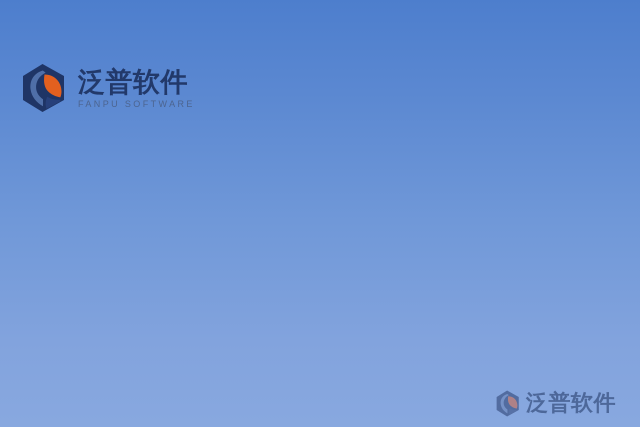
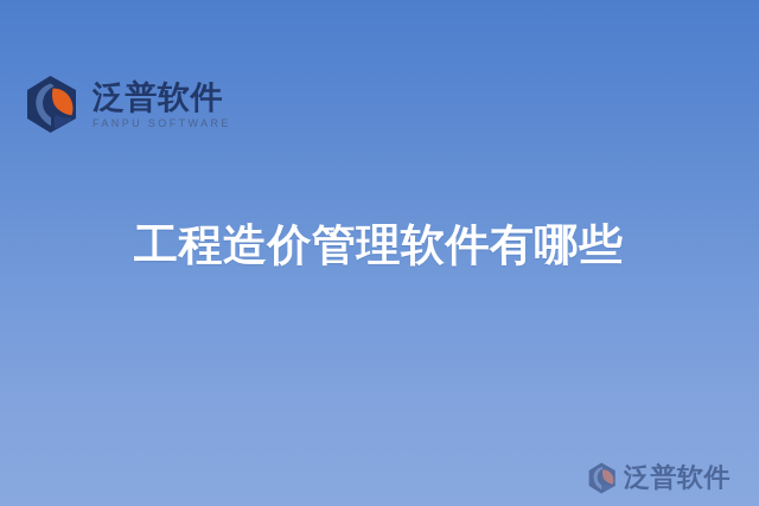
  泛普软件
  FANPU SOFTWARE
+ 工程造价管理软件有哪些
  泛普软件
